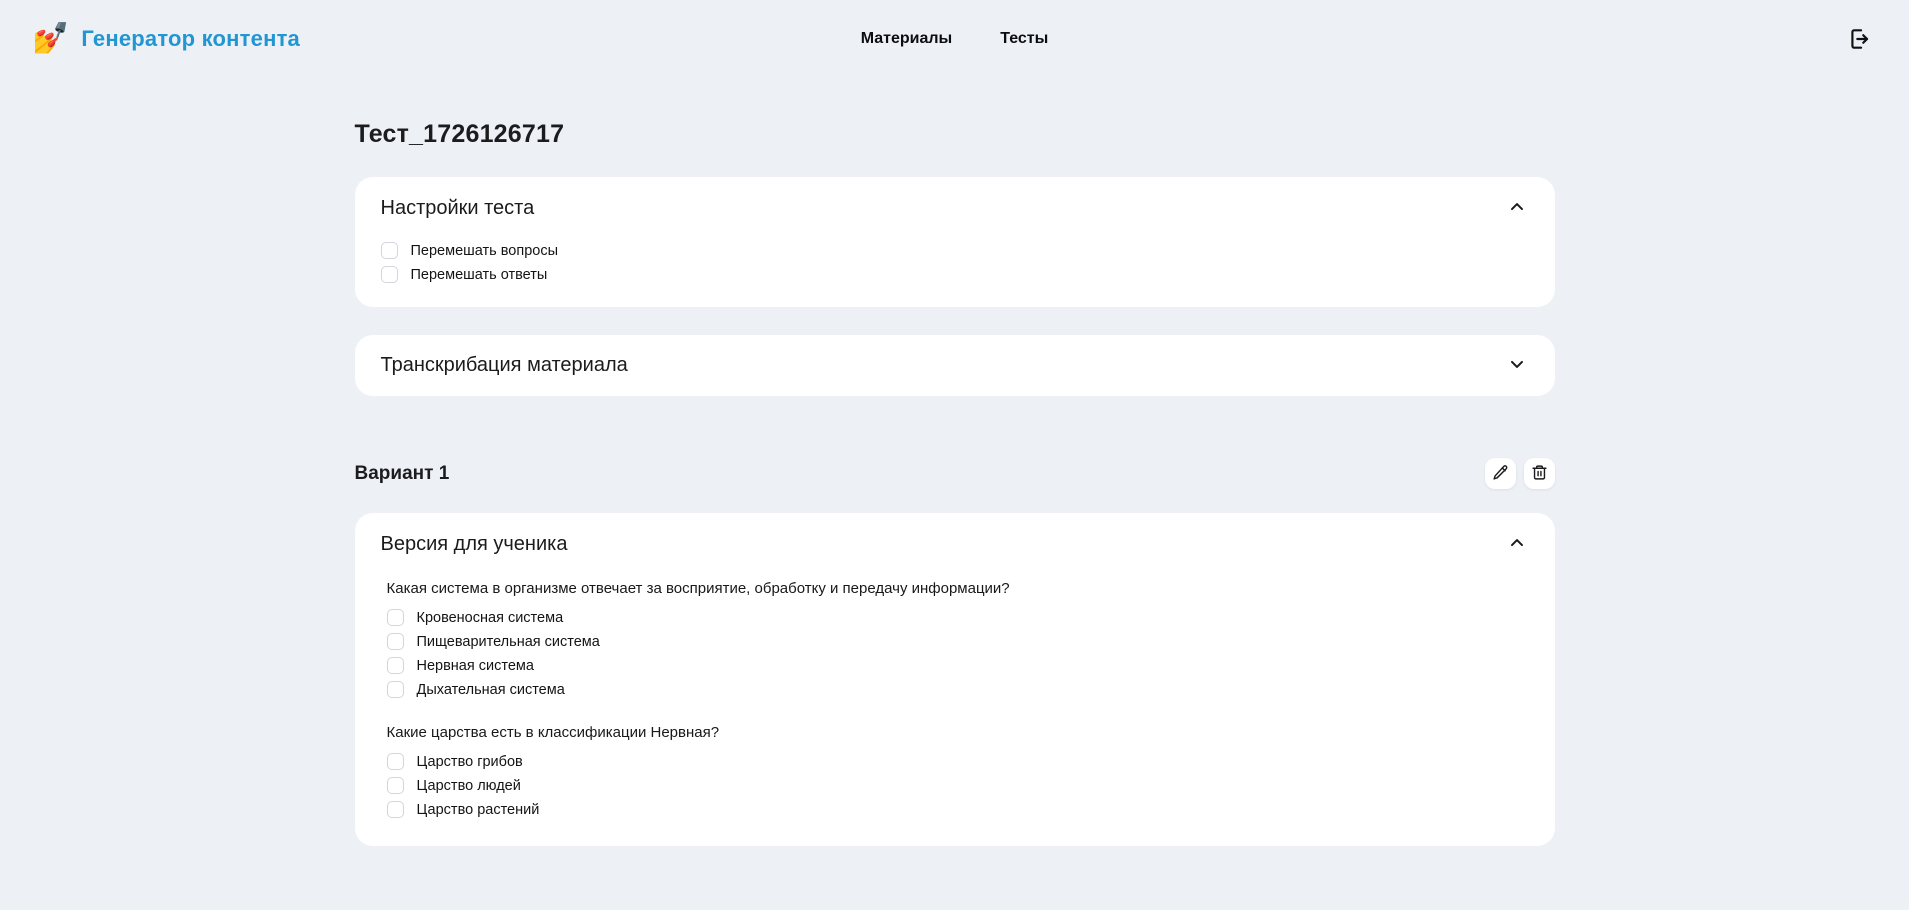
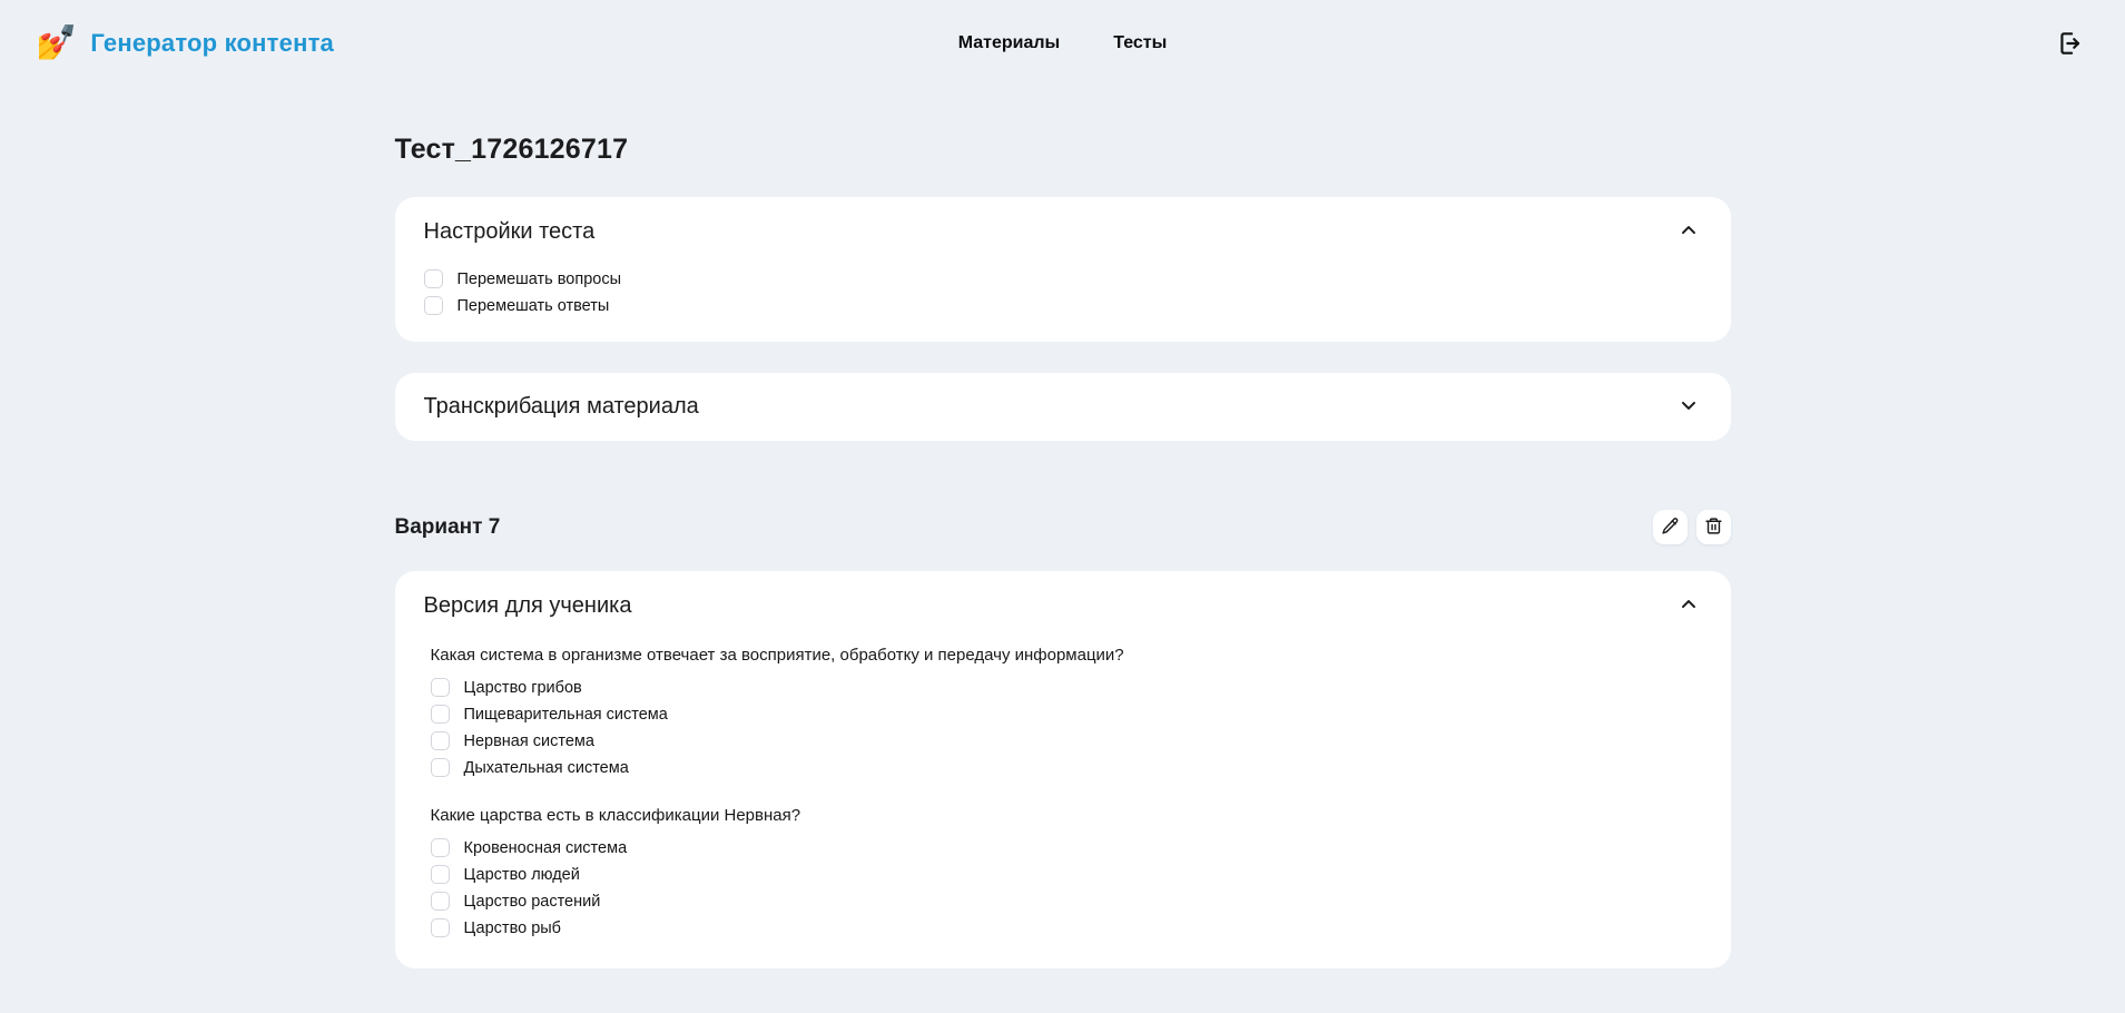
  💅
  Генератор контента
  Материалы
  Тесты
  Тест_1726126717
  Настройки теста
  Перемешать вопросы
  Перемешать ответы
  Транскрибация материала
- Вариант 1
+ Вариант 7
  Версия для ученика
  Какая система в организме отвечает за восприятие, обработку и передачу информации?
- Кровеносная система
+ Царство грибов
  Пищеварительная система
  Нервная система
  Дыхательная система
  Какие царства есть в классификации Нервная?
- Царство грибов
+ Кровеносная система
  Царство людей
  Царство растений
+ Царство рыб
